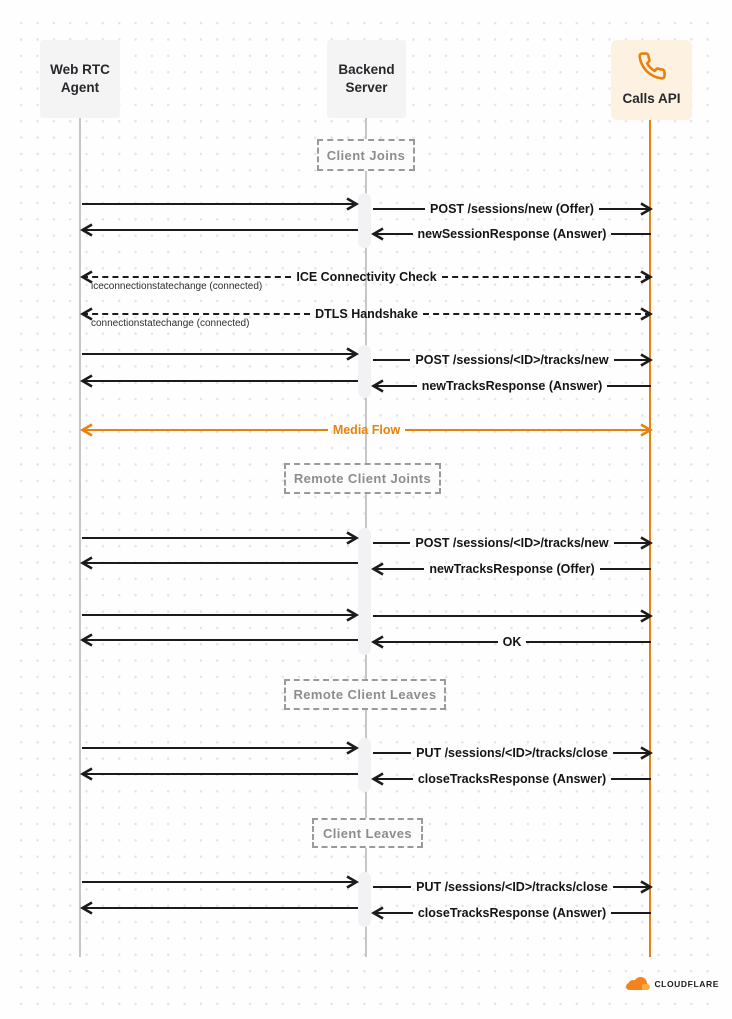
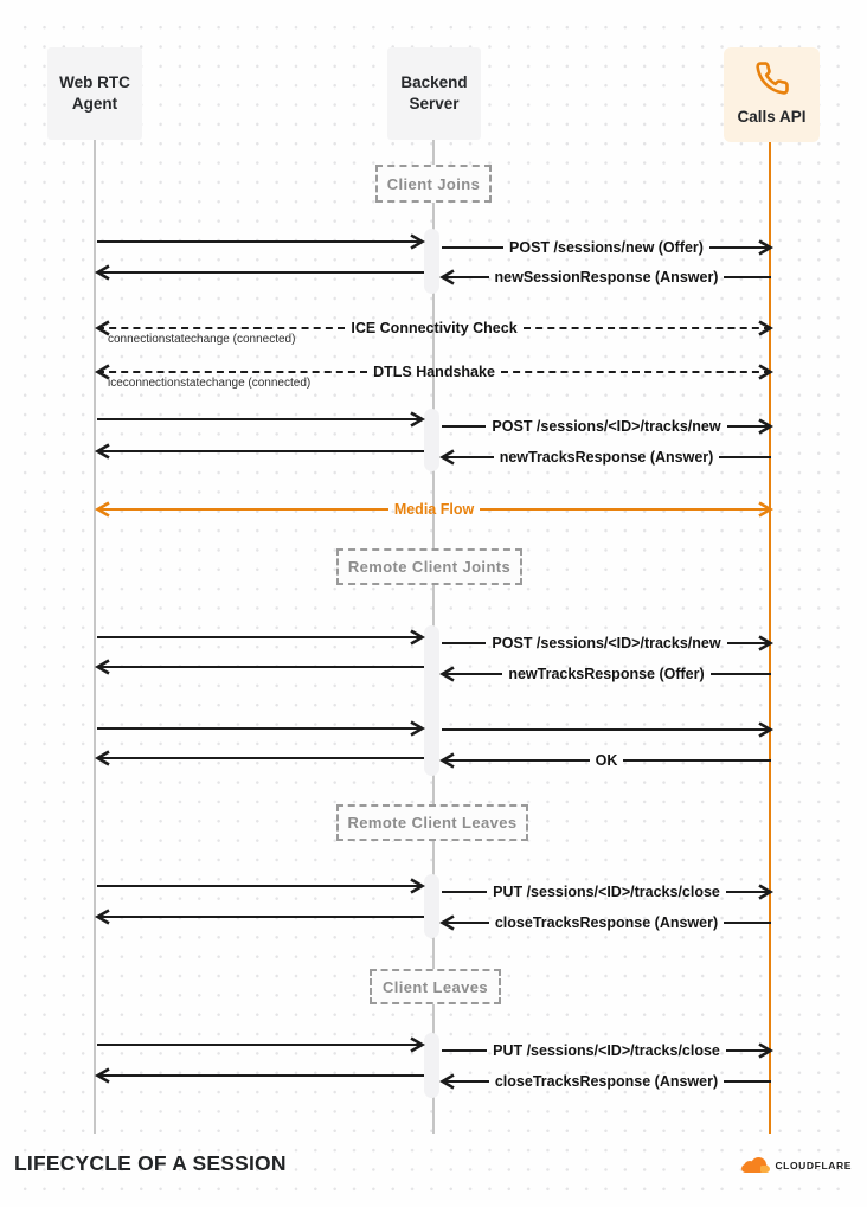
  Client Joins
  Remote Client Joints
  Remote Client Leaves
  Client Leaves
  POST /sessions/new (Offer)
  newSessionResponse (Answer)
  ICE Connectivity Check
- iceconnectionstatechange (connected)
+ connectionstatechange (connected)
  DTLS Handshake
- connectionstatechange (connected)
+ iceconnectionstatechange (connected)
  POST /sessions/<ID>/tracks/new
  newTracksResponse (Answer)
  Media Flow
  POST /sessions/<ID>/tracks/new
  newTracksResponse (Offer)
  OK
  PUT /sessions/<ID>/tracks/close
  closeTracksResponse (Answer)
  PUT /sessions/<ID>/tracks/close
  closeTracksResponse (Answer)
  Web RTC
  Agent
  Backend
  Server
  Calls API
+ LIFECYCLE OF A SESSION
  CLOUDFLARE
